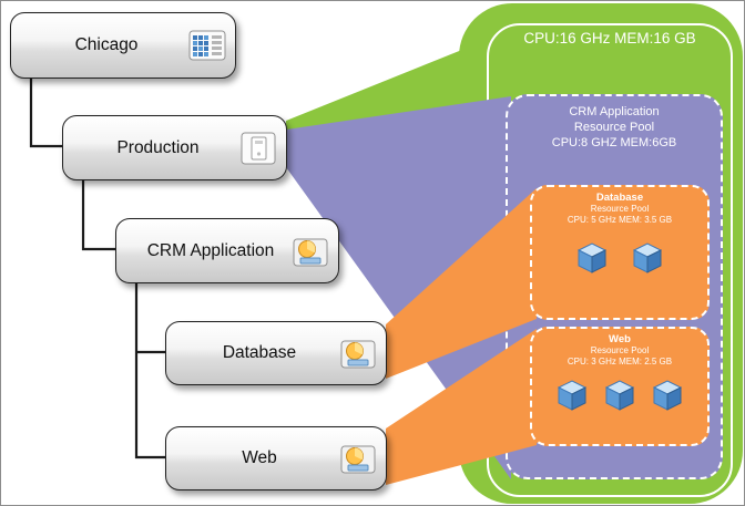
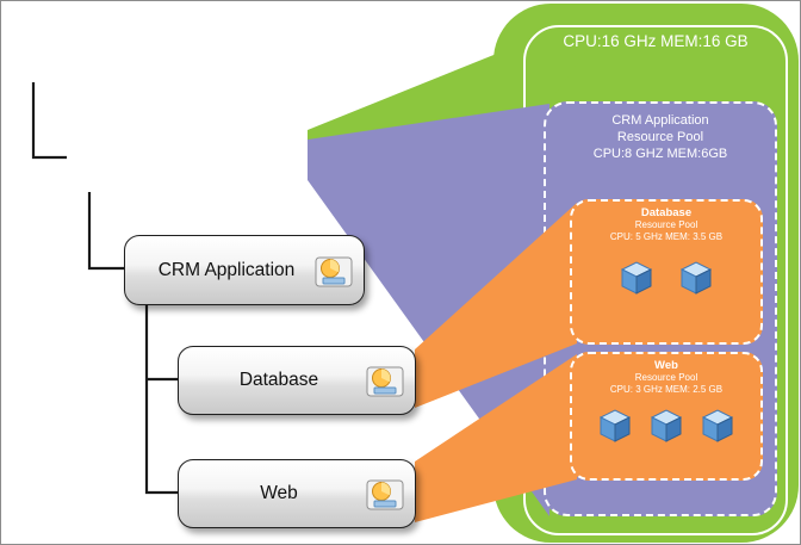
  CPU:16 GHz MEM:16 GB
  CRM Application
  Resource Pool
  CPU:8 GHZ MEM:6GB
  Database
  Resource Pool
  CPU: 5 GHz MEM: 3.5 GB
  Web
  Resource Pool
  CPU: 3 GHz MEM: 2.5 GB
- Chicago
- Production
  CRM Application
  Database
  Web
